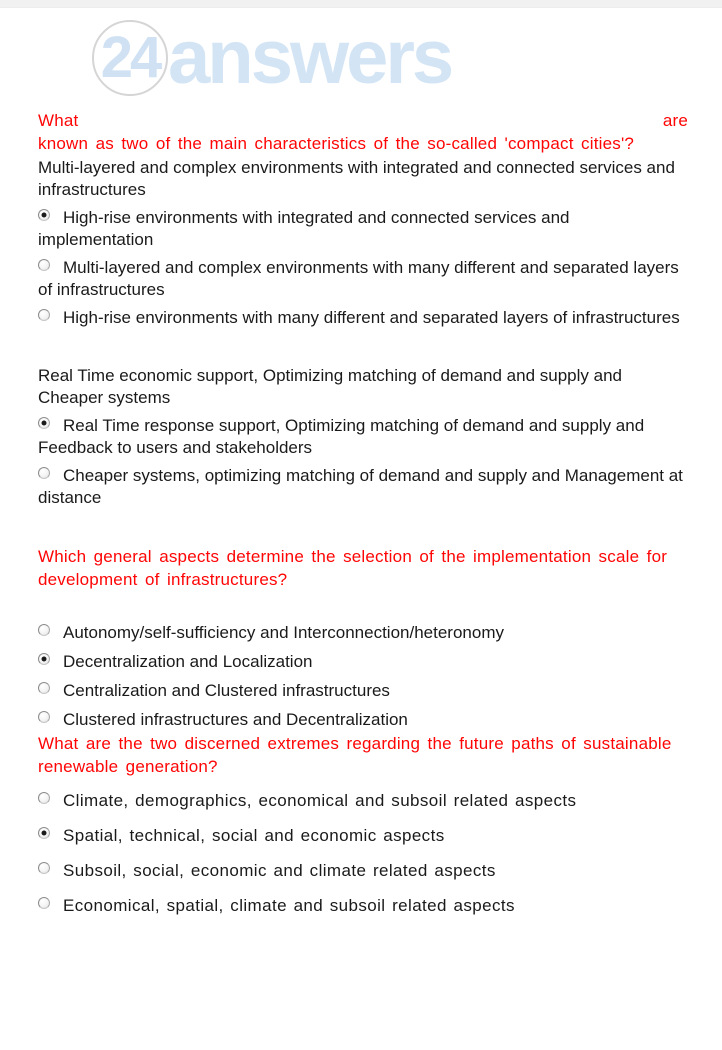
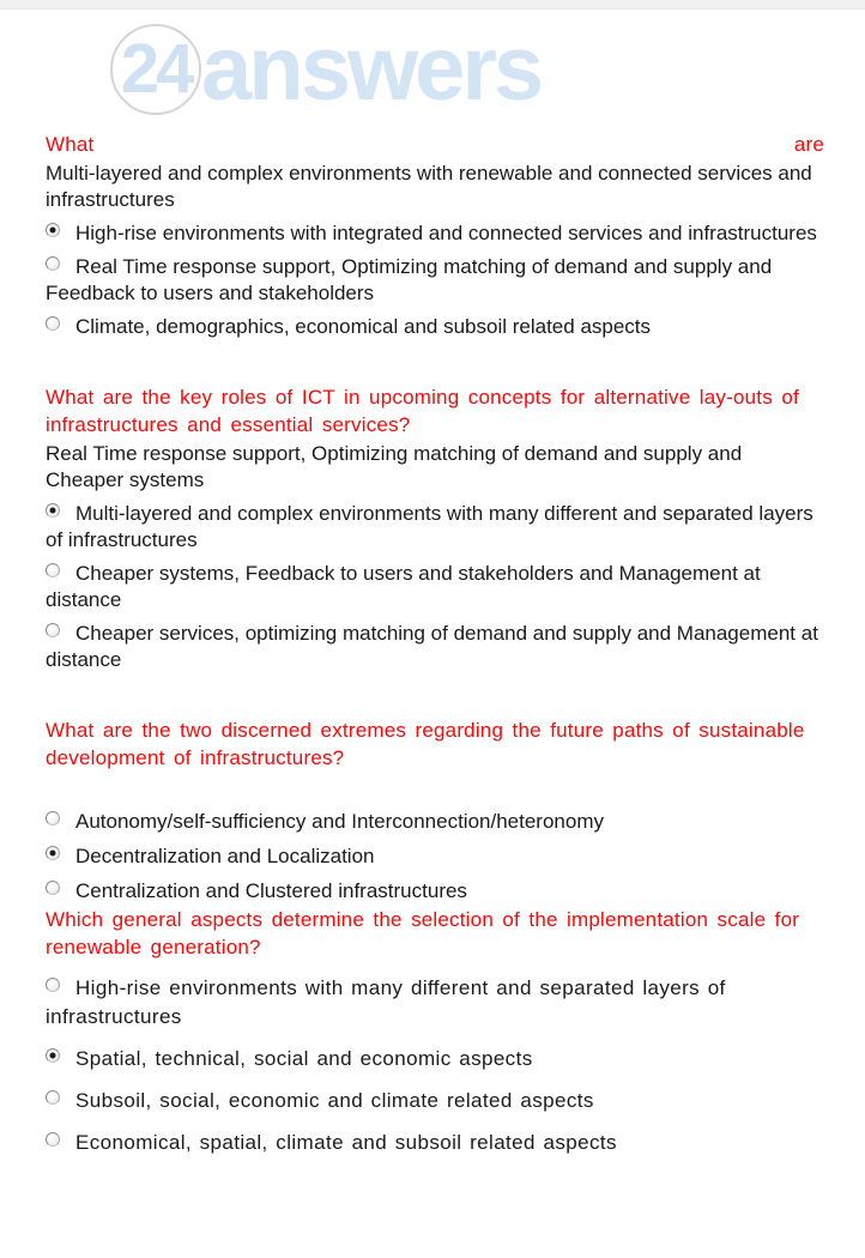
  24
  answers
  What
  are
- known as two of the main characteristics of the so-called 'compact cities'?
- Multi-layered and complex environments with integrated and connected services and infrastructures
+ Multi-layered and complex environments with renewable and connected services and infrastructures
- High-rise environments with integrated and connected services and implementation
+ High-rise environments with integrated and connected services and infrastructures
- Multi-layered and complex environments with many different and separated layers of infrastructures
+ Real Time response support, Optimizing matching of demand and supply and Feedback to users and stakeholders
- High-rise environments with many different and separated layers of infrastructures
+ Climate, demographics, economical and subsoil related aspects
+ What are the key roles of ICT in upcoming concepts for alternative lay-outs of
+ infrastructures and essential services?
- Real Time economic support, Optimizing matching of demand and supply and Cheaper systems
+ Real Time response support, Optimizing matching of demand and supply and Cheaper systems
- Real Time response support, Optimizing matching of demand and supply and Feedback to users and stakeholders
+ Multi-layered and complex environments with many different and separated layers of infrastructures
+ Cheaper systems, Feedback to users and stakeholders and Management at distance
- Cheaper systems, optimizing matching of demand and supply and Management at distance
+ Cheaper services, optimizing matching of demand and supply and Management at distance
- Which general aspects determine the selection of the implementation scale for
+ What are the two discerned extremes regarding the future paths of sustainable
  development of infrastructures?
  Autonomy/self-sufficiency and Interconnection/heteronomy
  Decentralization and Localization
  Centralization and Clustered infrastructures
- Clustered infrastructures and Decentralization
- What are the two discerned extremes regarding the future paths of sustainable
+ Which general aspects determine the selection of the implementation scale for
  renewable generation?
- Climate, demographics, economical and subsoil related aspects
+ High-rise environments with many different and separated layers of infrastructures
  Spatial, technical, social and economic aspects
  Subsoil, social, economic and climate related aspects
  Economical, spatial, climate and subsoil related aspects
